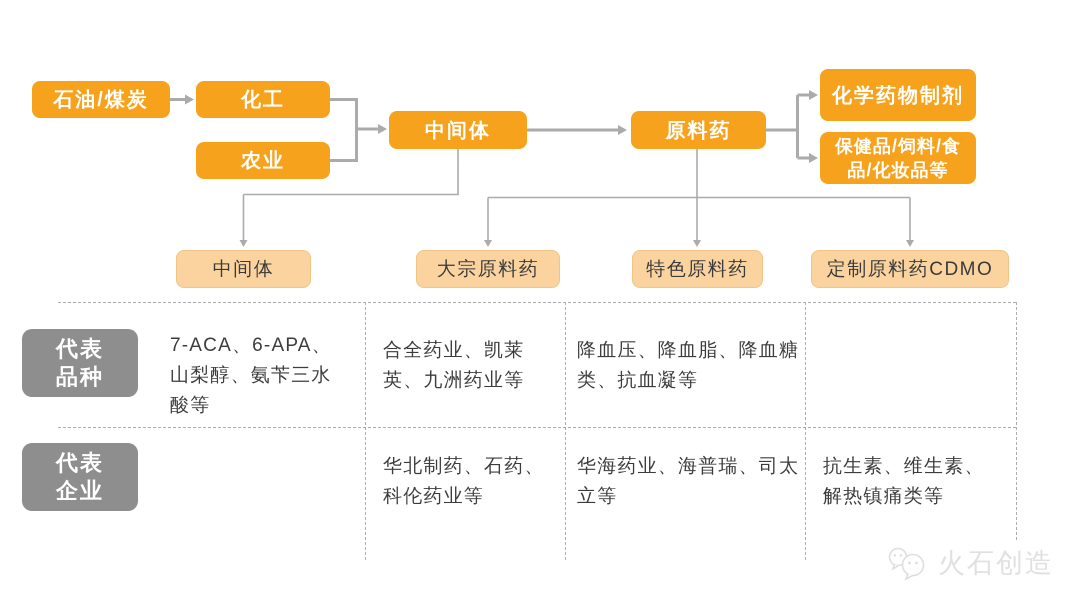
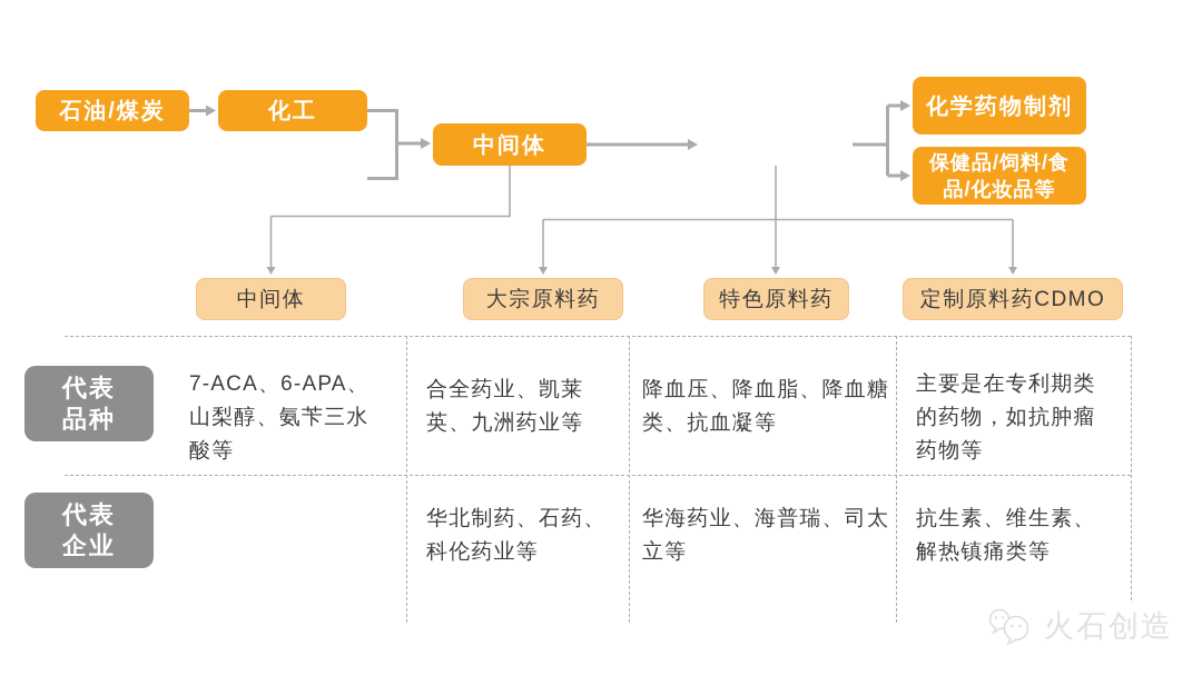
  石油/煤炭
  化工
- 农业
  中间体
- 原料药
  化学药物制剂
  保健品/饲料/食品/化妆品等
  中间体
  大宗原料药
  特色原料药
  定制原料药CDMO
  代表品种
  代表企业
  7-ACA、6-APA、山梨醇、氨苄三水酸等
  合全药业、凯莱英、九洲药业等
  降血压、降血脂、降血糖类、抗血凝等
+ 主要是在专利期类的药物，如抗肿瘤药物等
  华北制药、石药、科伦药业等
  华海药业、海普瑞、司太立等
  抗生素、维生素、解热镇痛类等
  火石创造
